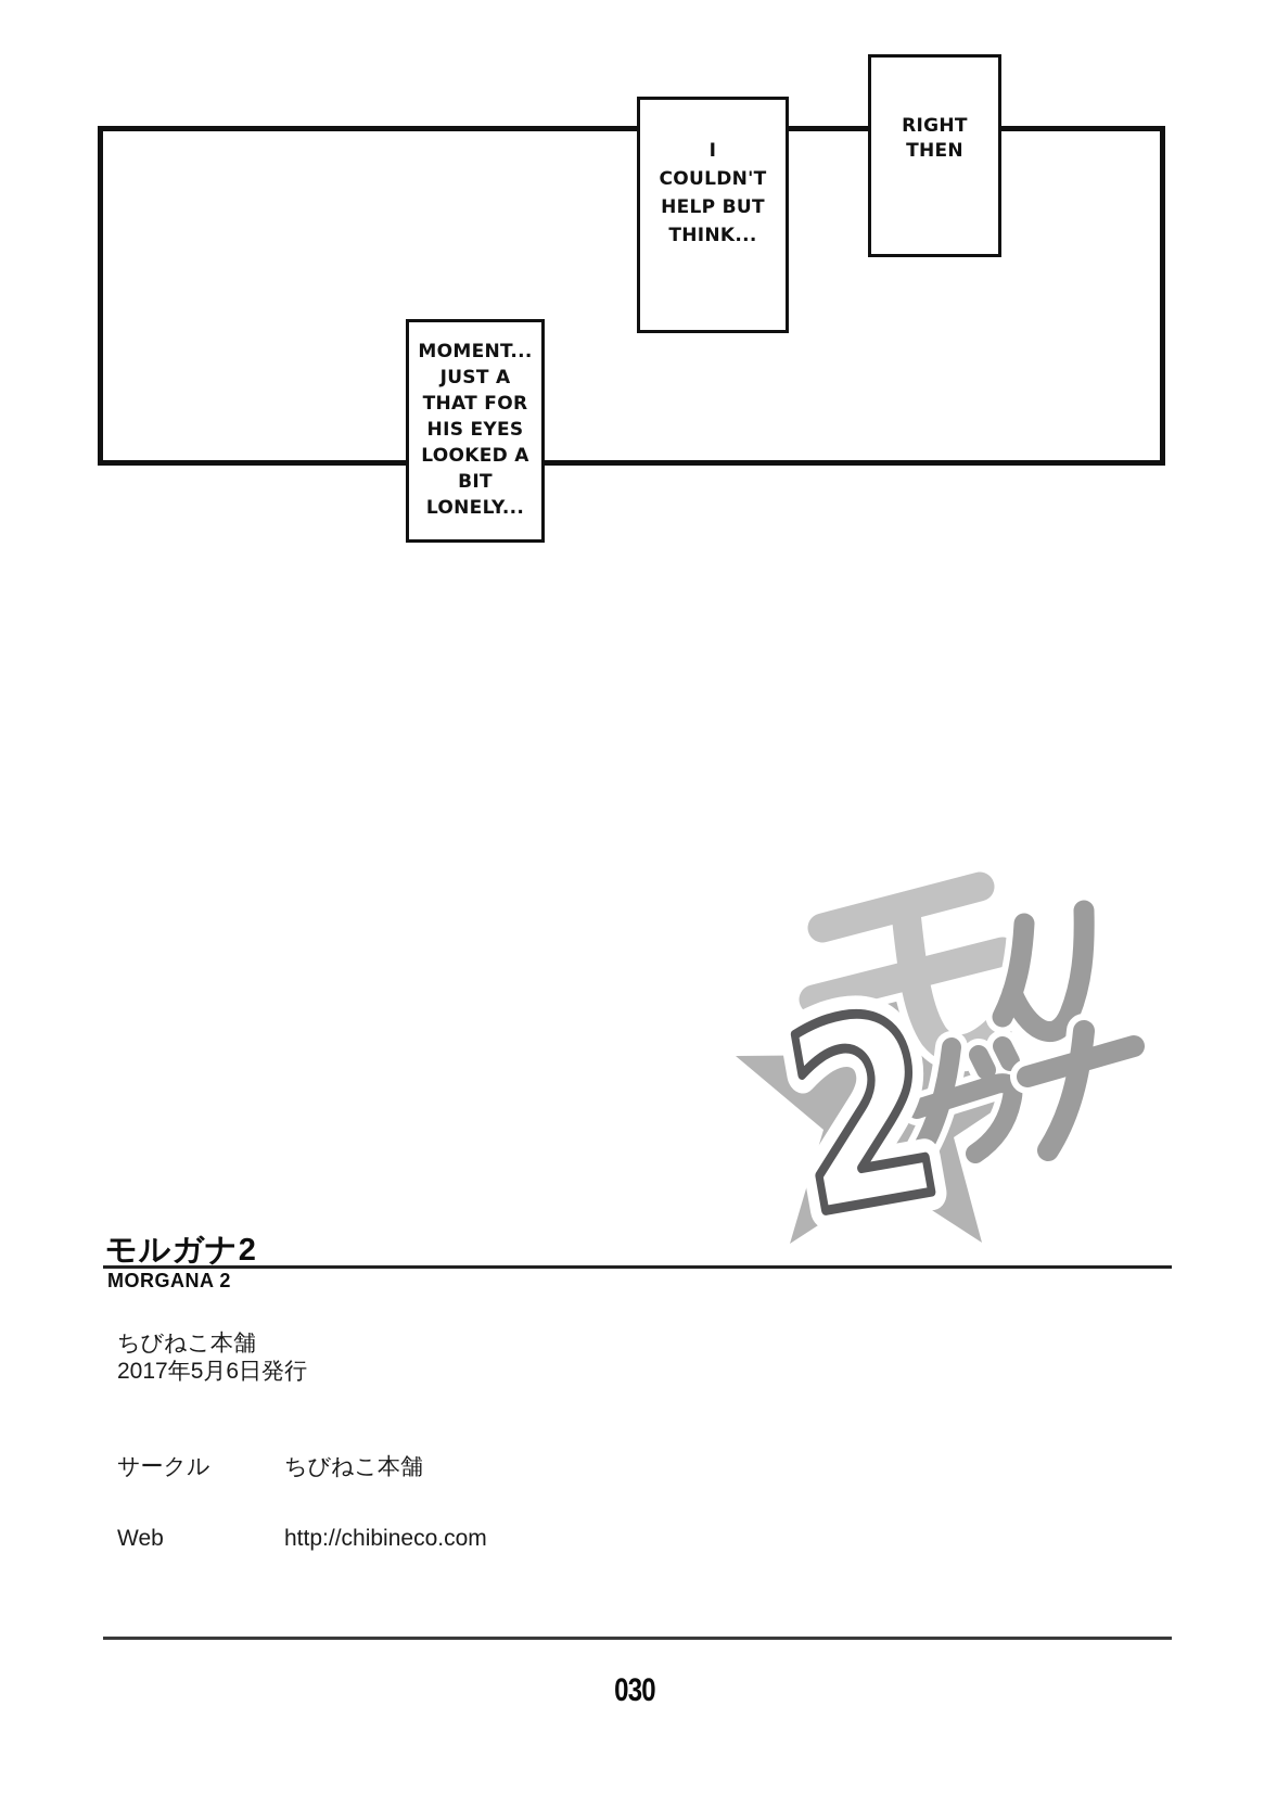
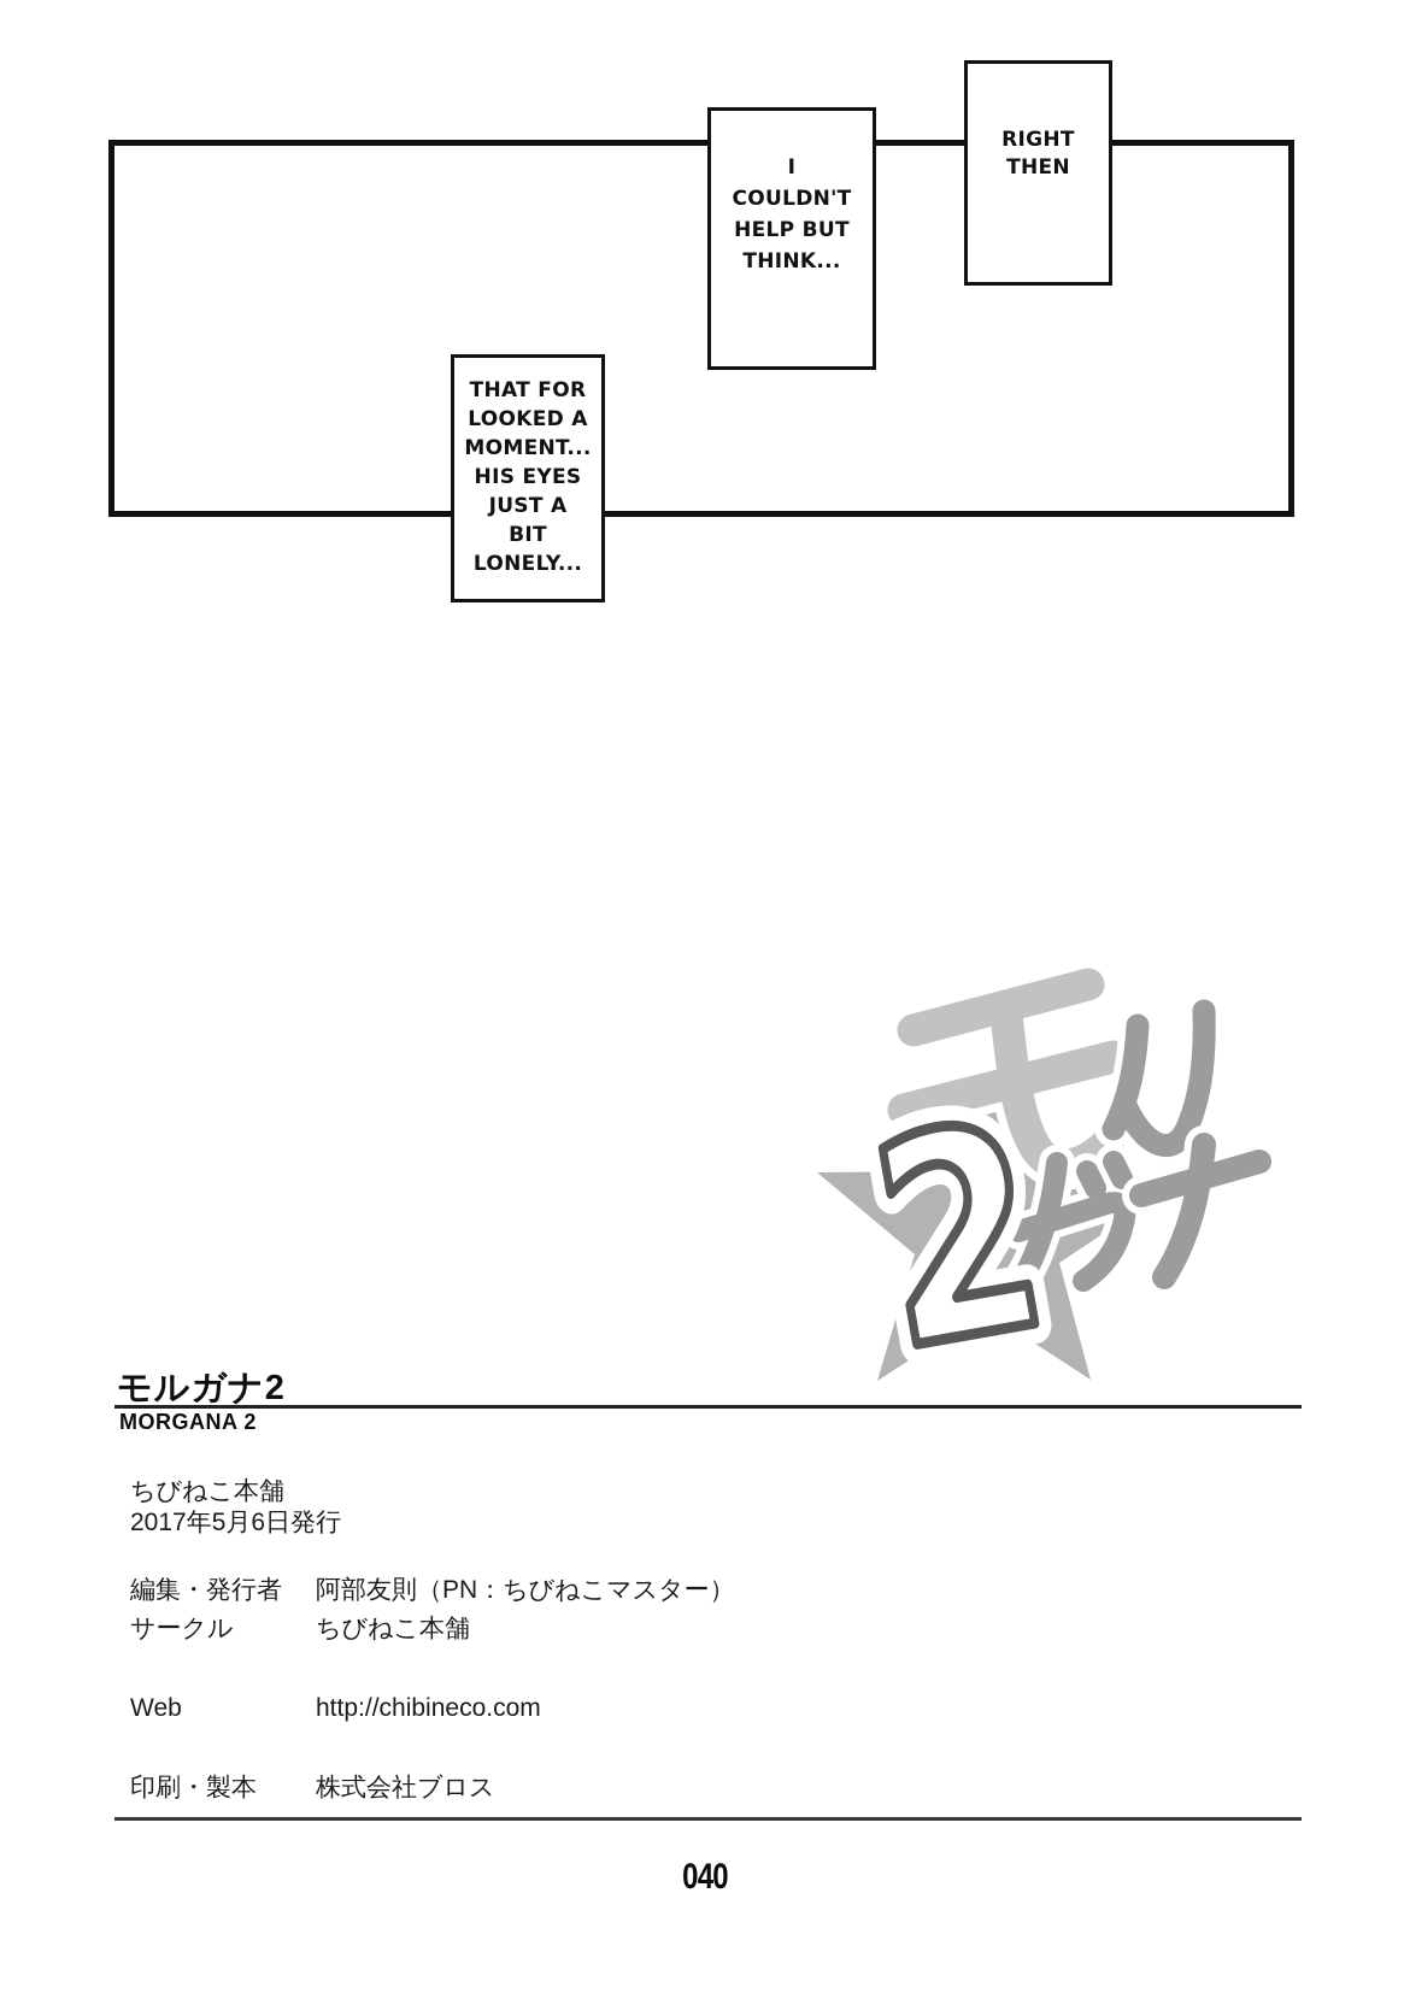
  RIGHT
  THEN
  I
  COULDN'T
  HELP BUT
  THINK...
- MOMENT...
+ THAT FOR
- JUST A
+ LOOKED A
- THAT FOR
+ MOMENT...
  HIS EYES
- LOOKED A
+ JUST A
  BIT
  LONELY...
  モルガナ2
  MORGANA 2
  ちびねこ本舗
  2017年5月6日発行
+ 編集・発行者 阿部友則（PN：ちびねこマスター）
  サークル ちびねこ本舗
  Web http://chibineco.com
+ 印刷・製本 株式会社ブロス
- 030
+ 040
